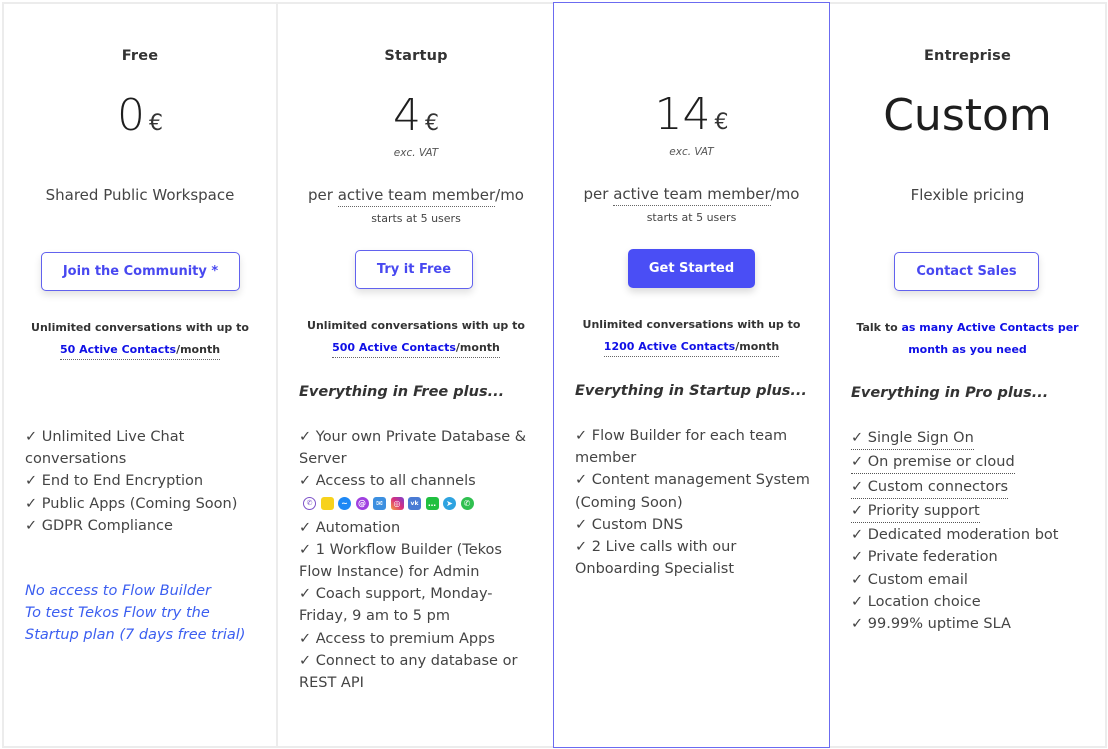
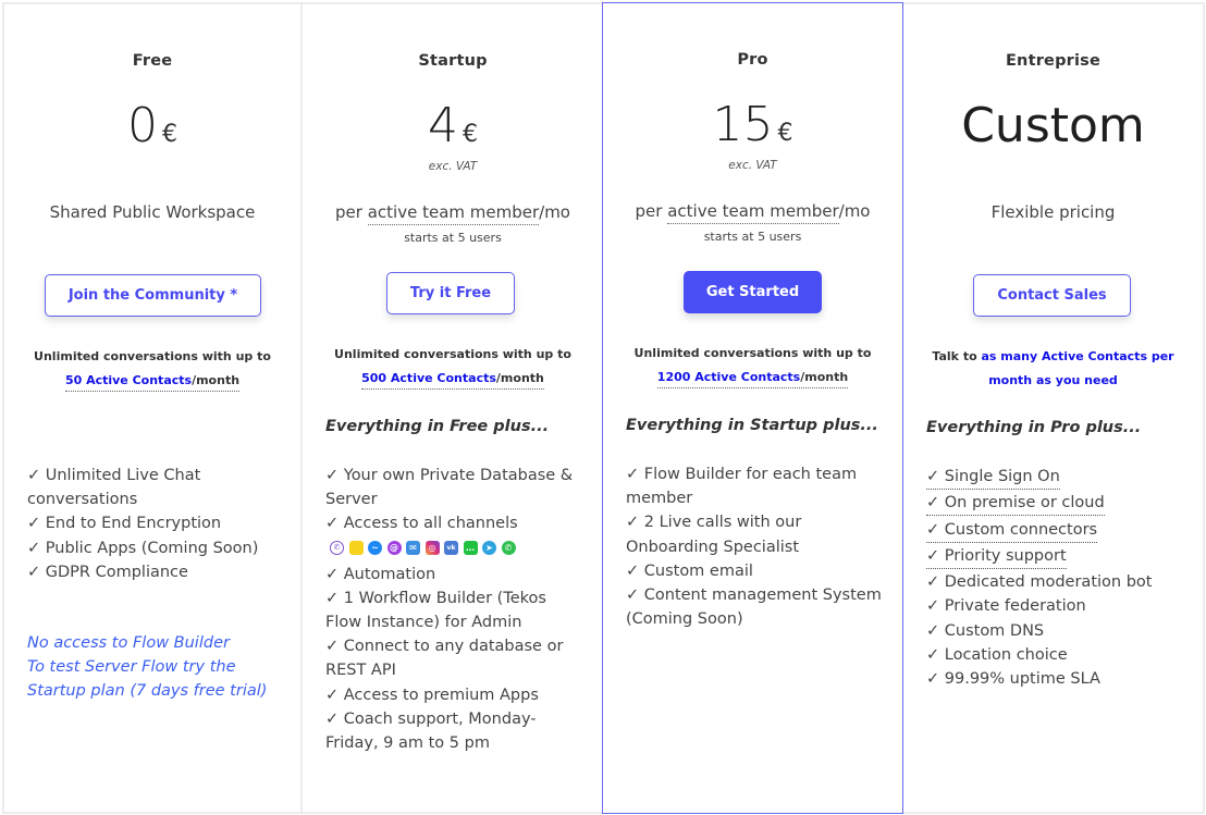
  Free
  0
  €
  Shared Public Workspace
  Join the Community *
  Unlimited conversations with up to
  50 Active Contacts/month
  ✓ Unlimited Live Chat conversations
  ✓ End to End Encryption
  ✓ Public Apps (Coming Soon)
  ✓ GDPR Compliance
  No access to Flow Builder
- To test Tekos Flow try the
+ To test Server Flow try the
  Startup plan (7 days free trial)
  Startup
  4
  €
  exc. VAT
  per active team member/mo
  starts at 5 users
  Try it Free
  Unlimited conversations with up to
  500 Active Contacts/month
  Everything in Free plus...
  ✓ Your own Private Database & Server
  ✓ Access to all channels
  ✆
  ~
  @
  ✉
  ◎
  …
  ➤
  ✆
  ✓ Automation
  ✓ 1 Workflow Builder (Tekos Flow Instance) for Admin
- ✓ Coach support, Monday-Friday, 9 am to 5 pm
+ ✓ Connect to any database or REST API
  ✓ Access to premium Apps
- ✓ Connect to any database or REST API
+ ✓ Coach support, Monday-Friday, 9 am to 5 pm
+ Pro
- 14
+ 15
  €
  exc. VAT
  per active team member/mo
  starts at 5 users
  Get Started
  Unlimited conversations with up to
  1200 Active Contacts/month
  Everything in Startup plus...
  ✓ Flow Builder for each team member
- ✓ Content management System (Coming Soon)
+ ✓ 2 Live calls with our Onboarding Specialist
- ✓ Custom DNS
+ ✓ Custom email
- ✓ 2 Live calls with our Onboarding Specialist
+ ✓ Content management System (Coming Soon)
  Entreprise
  Custom
  Flexible pricing
  Contact Sales
  Talk to as many Active Contacts per
  month as you need
  Everything in Pro plus...
  ✓ Single Sign On
  ✓ On premise or cloud
  ✓ Custom connectors
  ✓ Priority support
  ✓ Dedicated moderation bot
  ✓ Private federation
- ✓ Custom email
+ ✓ Custom DNS
  ✓ Location choice
  ✓ 99.99% uptime SLA
